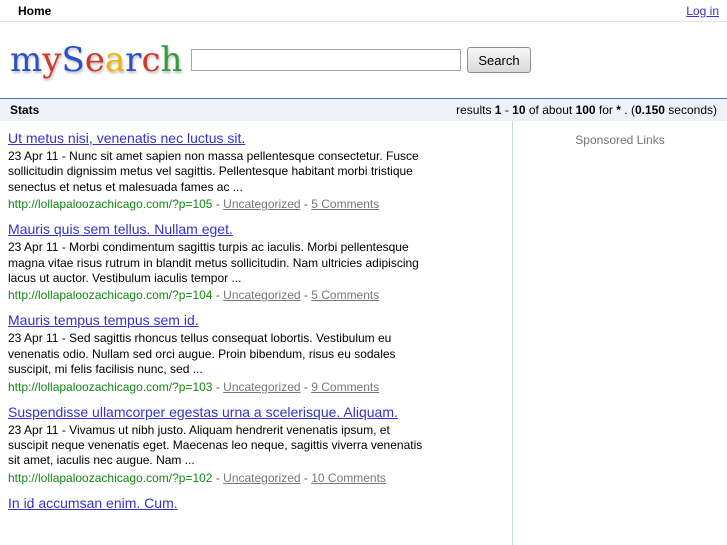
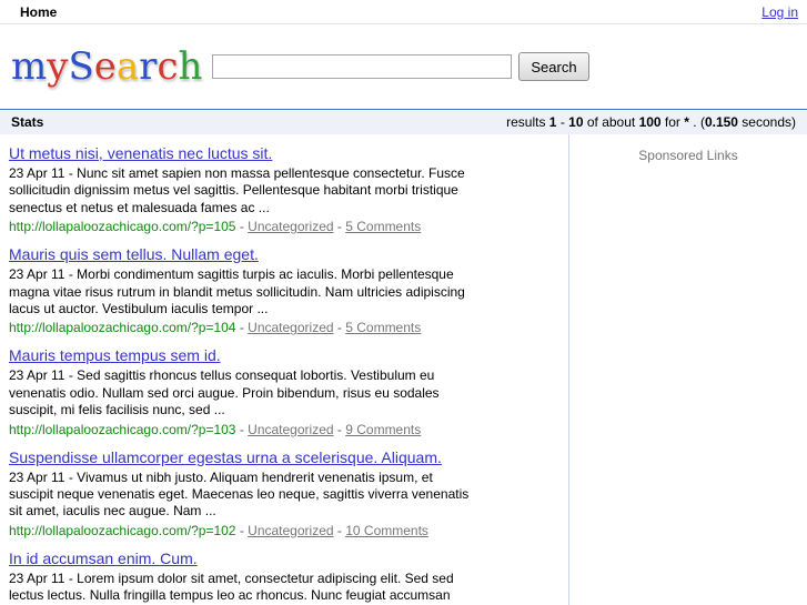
  Home
  Log in
  mySearch
  Search
  Stats
  results 1 - 10 of about 100 for * . (0.150 seconds)
  Ut metus nisi, venenatis nec luctus sit.
  23 Apr 11 - Nunc sit amet sapien non massa pellentesque consectetur. Fusce sollicitudin dignissim metus vel sagittis. Pellentesque habitant morbi tristique senectus et netus et malesuada fames ac ...
  http://lollapaloozachicago.com/?p=105 - Uncategorized - 5 Comments
  Mauris quis sem tellus. Nullam eget.
  23 Apr 11 - Morbi condimentum sagittis turpis ac iaculis. Morbi pellentesque magna vitae risus rutrum in blandit metus sollicitudin. Nam ultricies adipiscing lacus ut auctor. Vestibulum iaculis tempor ...
  http://lollapaloozachicago.com/?p=104 - Uncategorized - 5 Comments
  Mauris tempus tempus sem id.
  23 Apr 11 - Sed sagittis rhoncus tellus consequat lobortis. Vestibulum eu venenatis odio. Nullam sed orci augue. Proin bibendum, risus eu sodales suscipit, mi felis facilisis nunc, sed ...
  http://lollapaloozachicago.com/?p=103 - Uncategorized - 9 Comments
  Suspendisse ullamcorper egestas urna a scelerisque. Aliquam.
  23 Apr 11 - Vivamus ut nibh justo. Aliquam hendrerit venenatis ipsum, et suscipit neque venenatis eget. Maecenas leo neque, sagittis viverra venenatis sit amet, iaculis nec augue. Nam ...
  http://lollapaloozachicago.com/?p=102 - Uncategorized - 10 Comments
  In id accumsan enim. Cum.
+ 23 Apr 11 - Lorem ipsum dolor sit amet, consectetur adipiscing elit. Sed sed lectus lectus. Nulla fringilla tempus leo ac rhoncus. Nunc feugiat accumsan
  Sponsored Links
